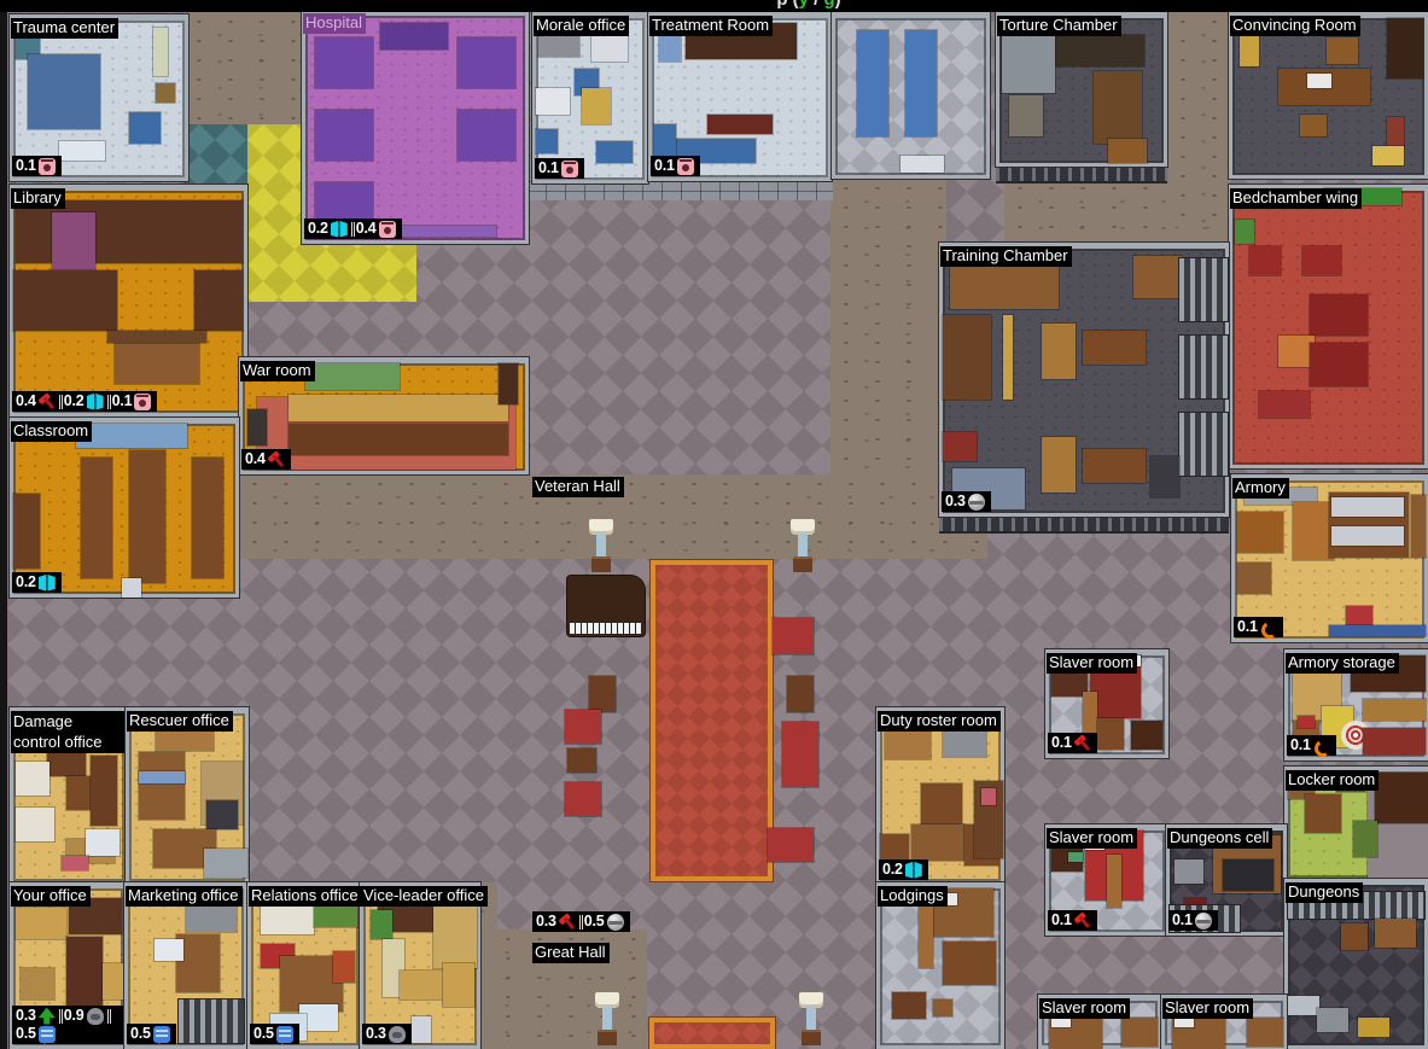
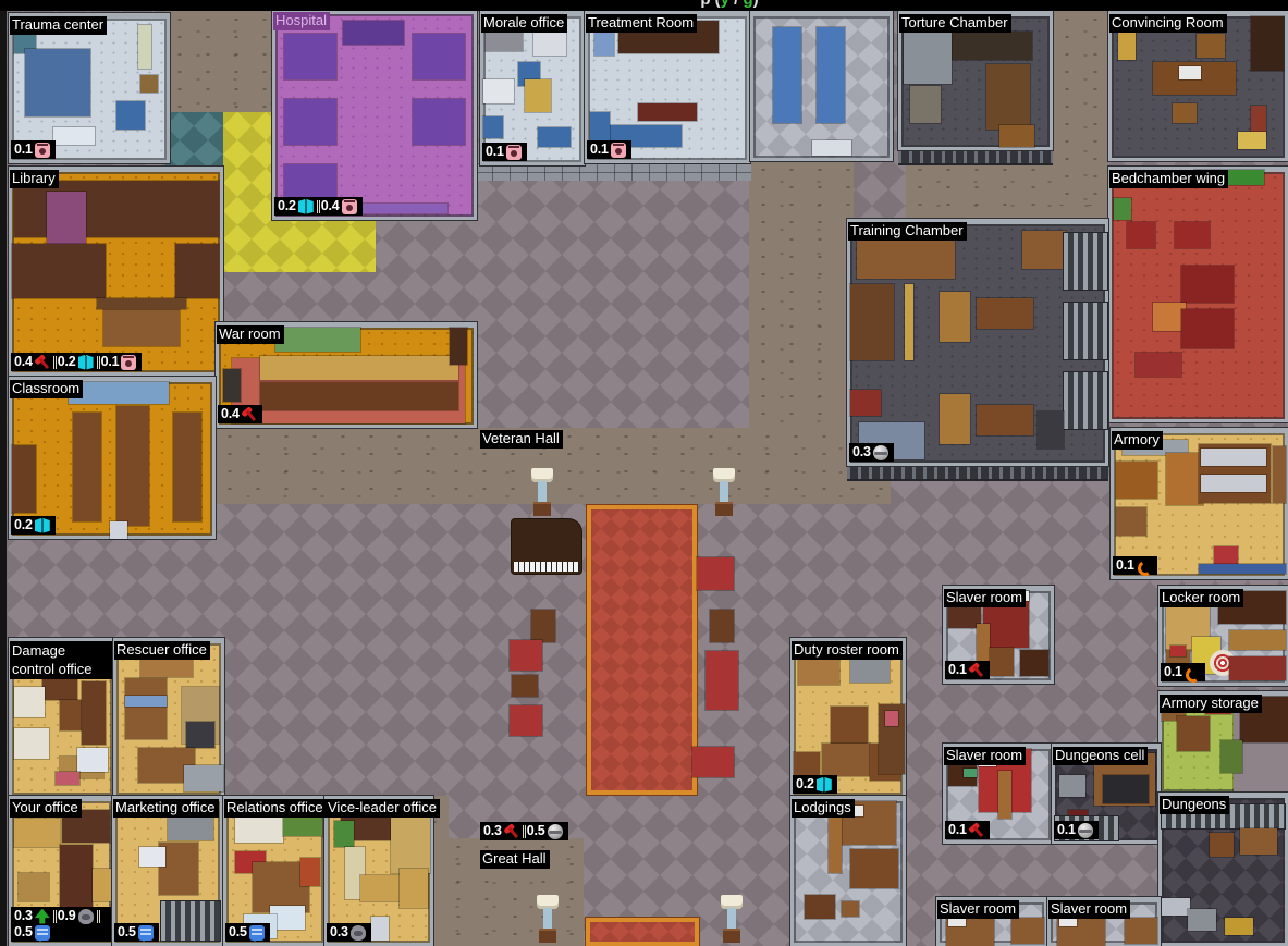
  Trauma center
  0.1
  Hospital
  0.2
  0.4
  Morale office
  0.1
  Treatment Room
  0.1
  Torture Chamber
  Convincing Room
  Library
  0.4
  0.2
  0.1
  Bedchamber wing
  War room
  0.4
  Classroom
  0.2
  Training Chamber
  0.3
  Armory
  0.1
  Slaver room
  0.1
- Armory storage
+ Locker room
  0.1
- Locker room
+ Armory storage
  Damage control office
  Rescuer office
  Duty roster room
  0.2
  Slaver room
  0.1
  Dungeons cell
  0.1
  Dungeons
  Your office
  0.3
  0.9
  0.5
  Marketing office
  0.5
  Relations office
  0.5
  Vice-leader office
  0.3
  Lodgings
  Slaver room
  Slaver room
  Veteran Hall
  Great Hall
  0.3
  0.5
